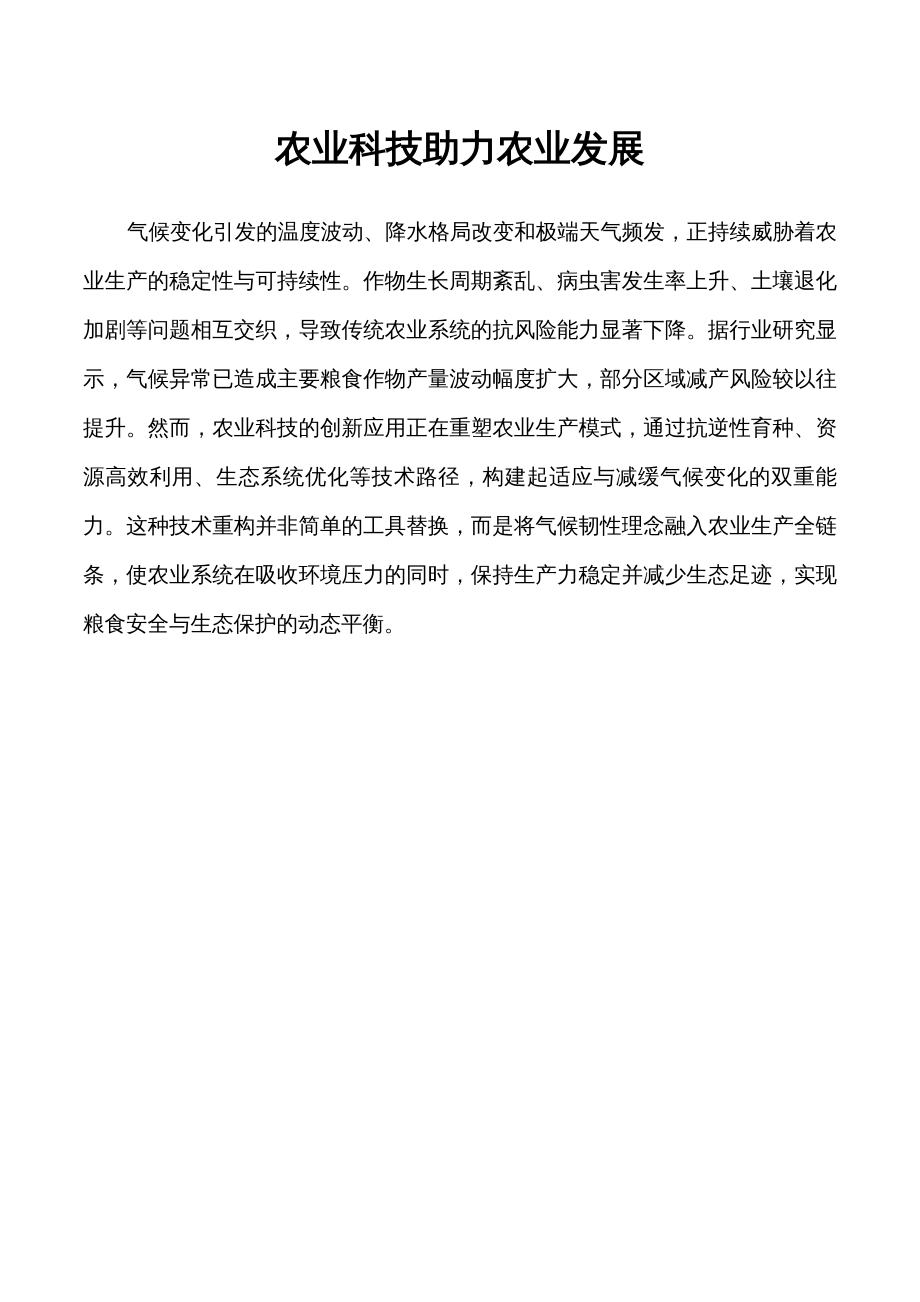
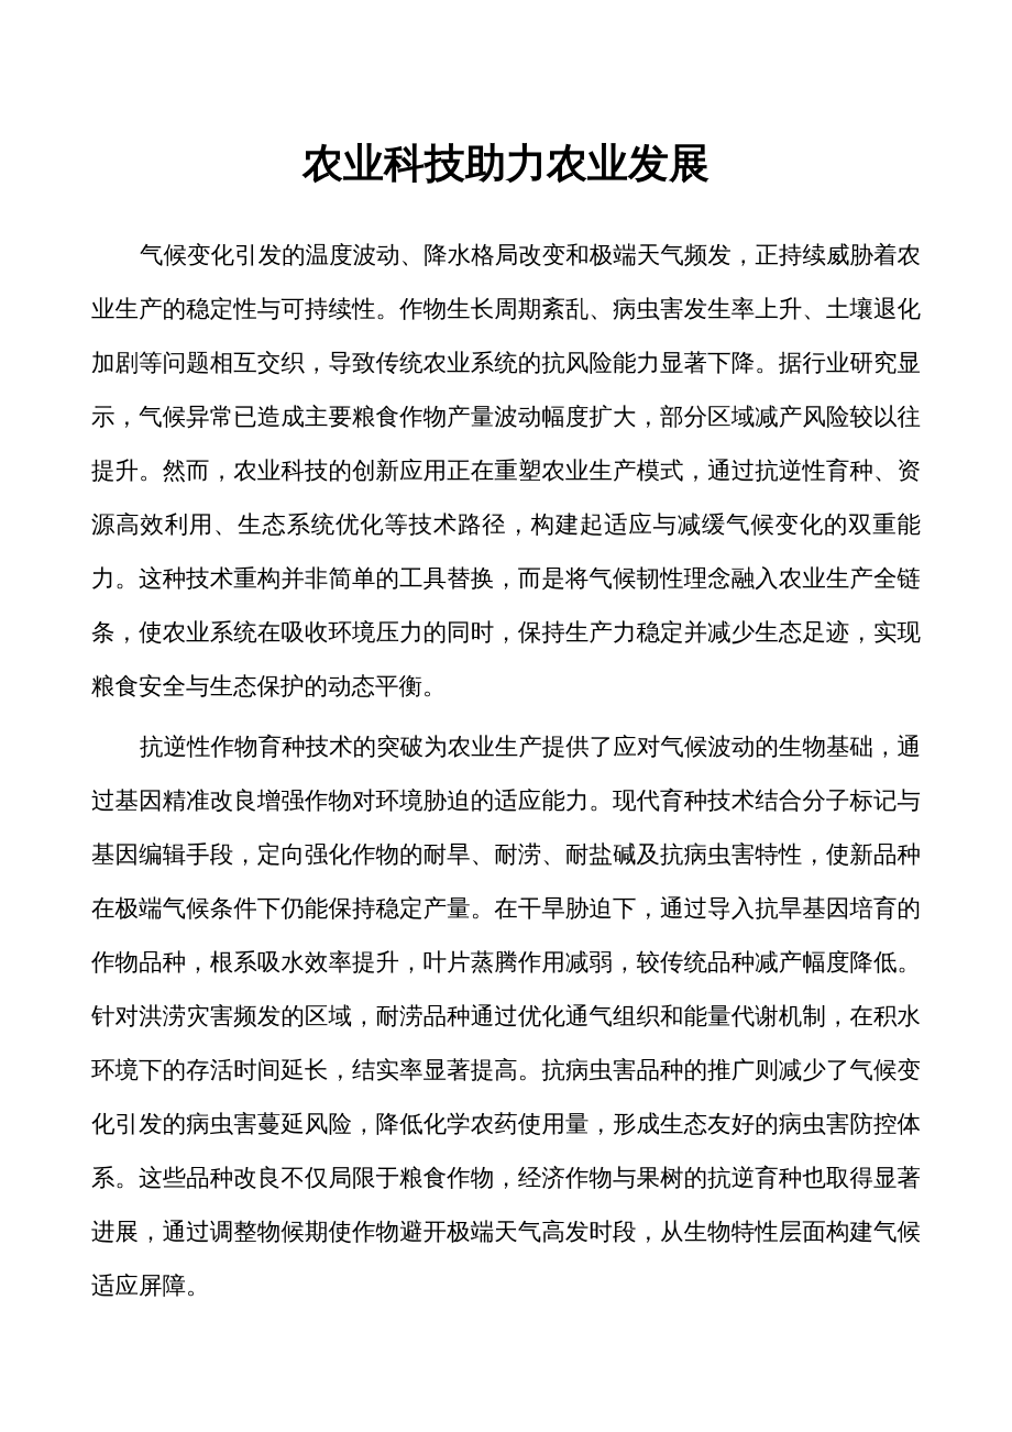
  农业科技助力农业发展
  气候变化引发的温度波动、降水格局改变和极端天气频发，正持续威胁着农业生产的稳定性与可持续性。作物生长周期紊乱、病虫害发生率上升、土壤退化加剧等问题相互交织，导致传统农业系统的抗风险能力显著下降。据行业研究显示，气候异常已造成主要粮食作物产量波动幅度扩大，部分区域减产风险较以往提升。然而，农业科技的创新应用正在重塑农业生产模式，通过抗逆性育种、资源高效利用、生态系统优化等技术路径，构建起适应与减缓气候变化的双重能力。这种技术重构并非简单的工具替换，而是将气候韧性理念融入农业生产全链条，使农业系统在吸收环境压力的同时，保持生产力稳定并减少生态足迹，实现粮食安全与生态保护的动态平衡。
+ 抗逆性作物育种技术的突破为农业生产提供了应对气候波动的生物基础，通过基因精准改良增强作物对环境胁迫的适应能力。现代育种技术结合分子标记与基因编辑手段，定向强化作物的耐旱、耐涝、耐盐碱及抗病虫害特性，使新品种在极端气候条件下仍能保持稳定产量。在干旱胁迫下，通过导入抗旱基因培育的作物品种，根系吸水效率提升，叶片蒸腾作用减弱，较传统品种减产幅度降低。针对洪涝灾害频发的区域，耐涝品种通过优化通气组织和能量代谢机制，在积水环境下的存活时间延长，结实率显著提高。抗病虫害品种的推广则减少了气候变化引发的病虫害蔓延风险，降低化学农药使用量，形成生态友好的病虫害防控体系。这些品种改良不仅局限于粮食作物，经济作物与果树的抗逆育种也取得显著进展，通过调整物候期使作物避开极端天气高发时段，从生物特性层面构建气候适应屏障。
